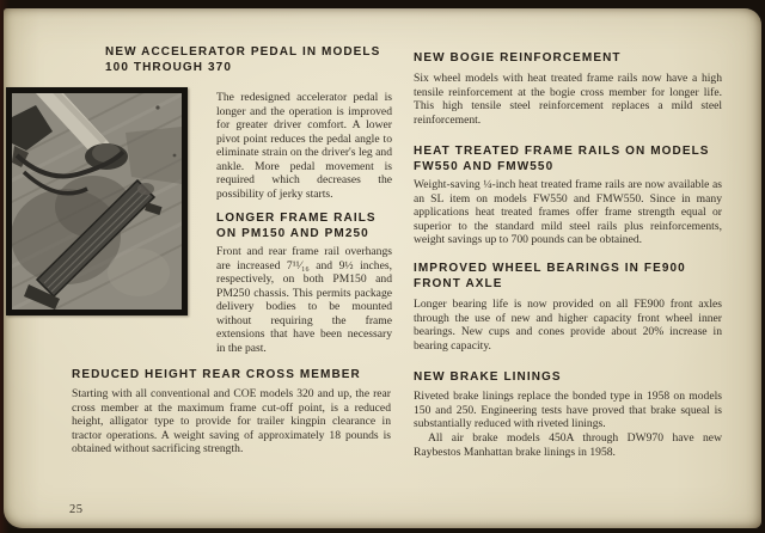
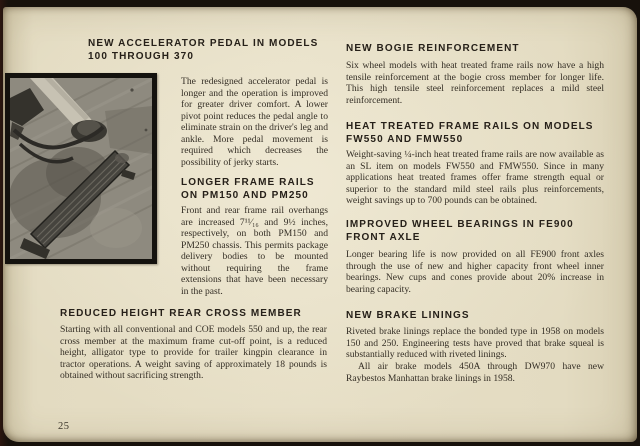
  NEW ACCELERATOR PEDAL IN MODELS 100 THROUGH 370
  The redesigned accelerator pedal is longer and the operation is improved for greater driver comfort. A lower pivot point reduces the pedal angle to eliminate strain on the driver's leg and ankle. More pedal movement is required which decreases the possibility of jerky starts.
  LONGER FRAME RAILS ON PM150 AND PM250
  Front and rear frame rail overhangs are increased 7¹¹⁄₁₆ and 9½ inches, respectively, on both PM150 and PM250 chassis. This permits package delivery bodies to be mounted without requiring the frame extensions that have been necessary in the past.
  REDUCED HEIGHT REAR CROSS MEMBER
- Starting with all conventional and COE models 320 and up, the rear cross member at the maximum frame cut-off point, is a reduced height, alligator type to provide for trailer kingpin clearance in tractor operations. A weight saving of approximately 18 pounds is obtained without sacrificing strength.
+ Starting with all conventional and COE models 550 and up, the rear cross member at the maximum frame cut-off point, is a reduced height, alligator type to provide for trailer kingpin clearance in tractor operations. A weight saving of approximately 18 pounds is obtained without sacrificing strength.
  25
  NEW BOGIE REINFORCEMENT
  Six wheel models with heat treated frame rails now have a high tensile reinforcement at the bogie cross member for longer life. This high tensile steel reinforcement replaces a mild steel reinforcement.
  HEAT TREATED FRAME RAILS ON MODELS FW550 AND FMW550
  Weight-saving ¼-inch heat treated frame rails are now available as an SL item on models FW550 and FMW550. Since in many applications heat treated frames offer frame strength equal or superior to the standard mild steel rails plus reinforcements, weight savings up to 700 pounds can be obtained.
  IMPROVED WHEEL BEARINGS IN FE900 FRONT AXLE
  Longer bearing life is now provided on all FE900 front axles through the use of new and higher capacity front wheel inner bearings. New cups and cones provide about 20% increase in bearing capacity.
  NEW BRAKE LININGS
  Riveted brake linings replace the bonded type in 1958 on models 150 and 250. Engineering tests have proved that brake squeal is substantially reduced with riveted linings.
  All air brake models 450A through DW970 have new Raybestos Manhattan brake linings in 1958.
